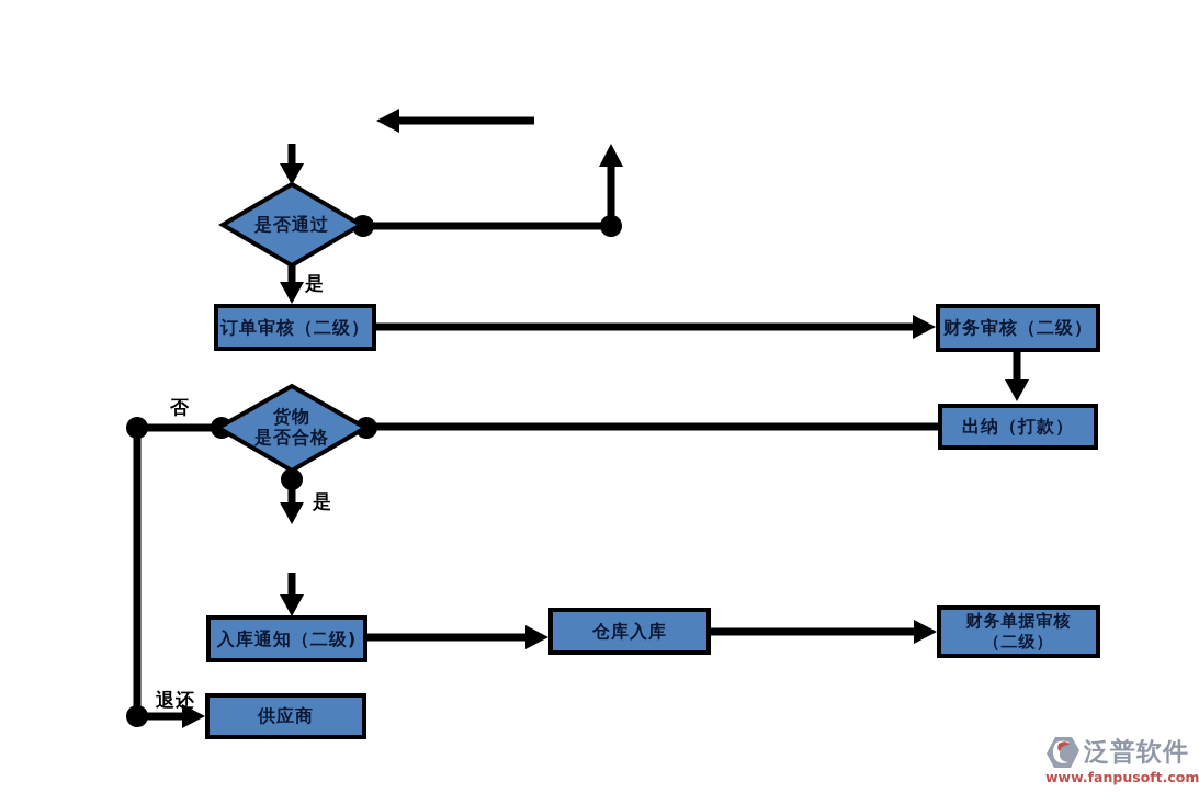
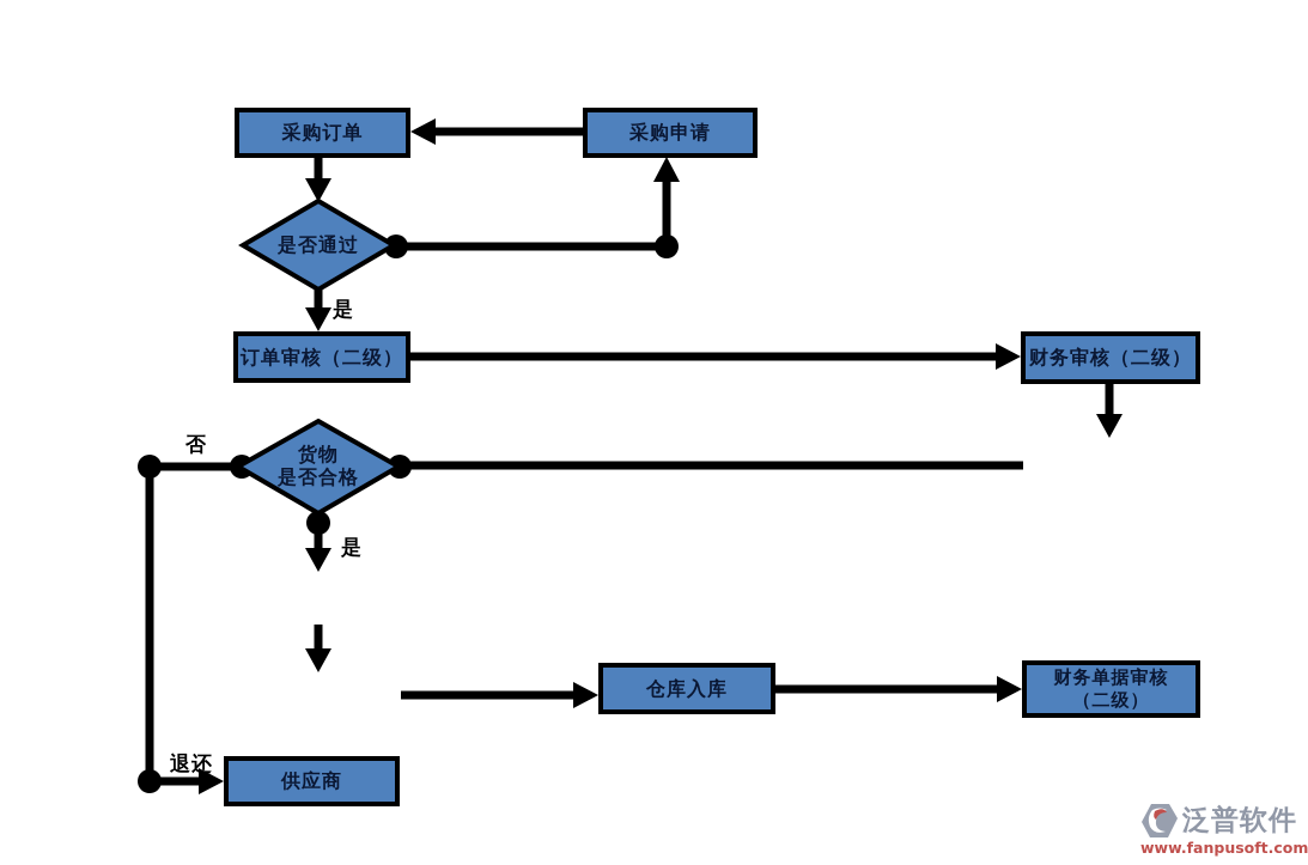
+ 采购订单
+ 采购申请
  订单审核（二级）
  财务审核（二级）
- 出纳（打款）
- 入库通知（二级)
  仓库入库
  财务单据审核
  （二级）
  供应商
  是否通过
  货物
  是否合格
  是
  否
  是
  退还
  泛普软件
  www.fanpusoft.com
